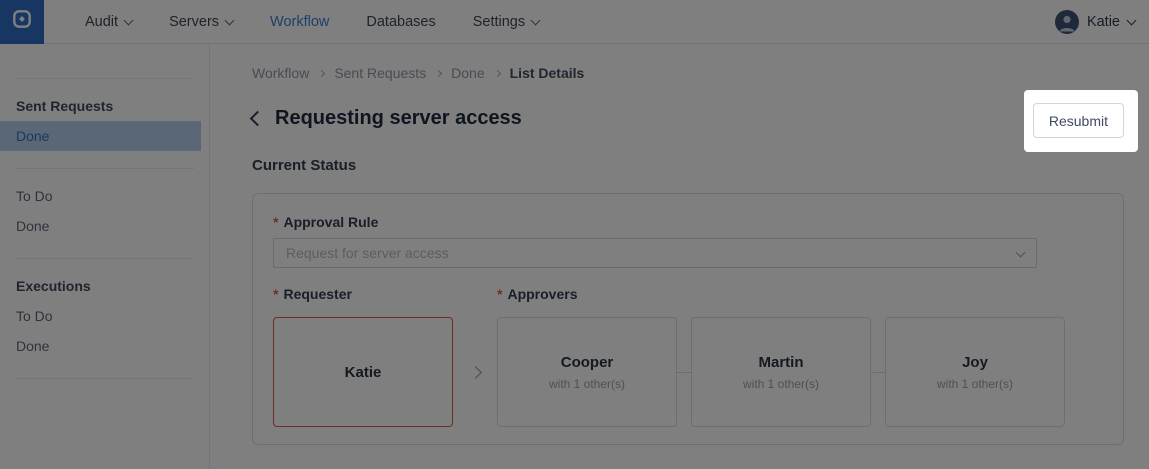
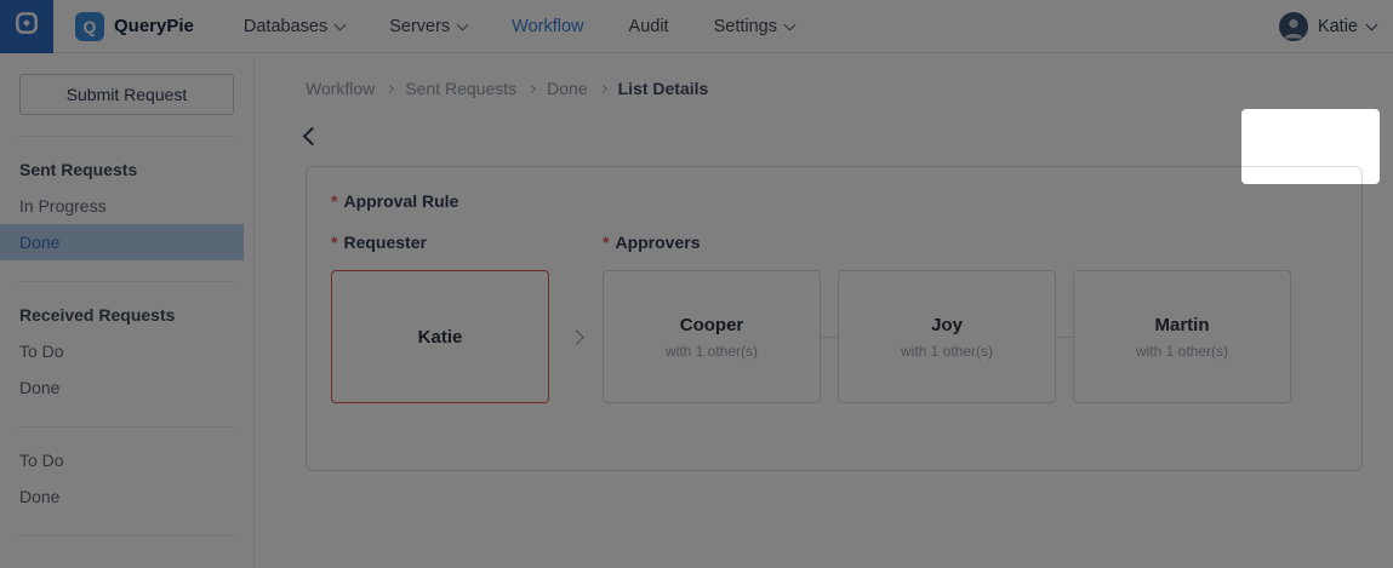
+ Q
+ QueryPie
- Audit
+ Databases
  Servers
  Workflow
- Databases
+ Audit
  Settings
  Katie
+ Submit Request
  Sent Requests
+ In Progress
  Done
+ Received Requests
  To Do
  Done
- Executions
  To Do
  Done
  Workflow
  Sent Requests
  Done
  List Details
- Requesting server access
- Resubmit
- Current Status
  *
  Approval Rule
- Request for server access
  *
  Requester
  *
  Approvers
  Katie
  Cooper
  with 1 other(s)
- Martin
+ Joy
  with 1 other(s)
- Joy
+ Martin
  with 1 other(s)
